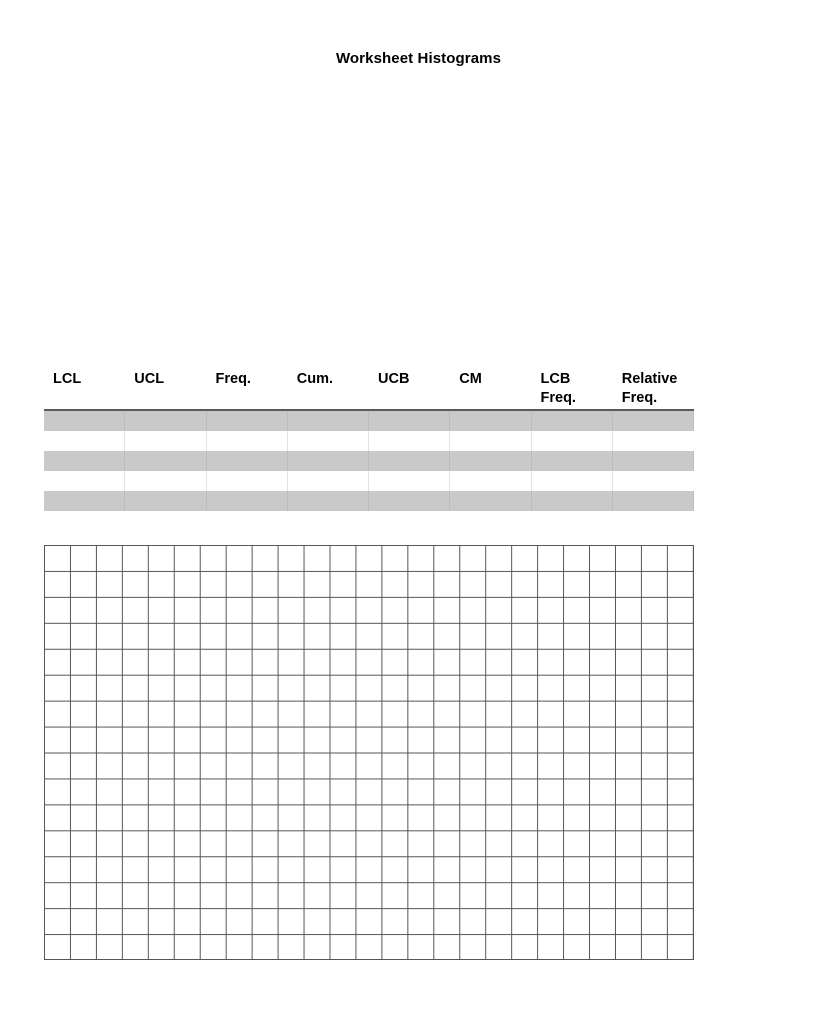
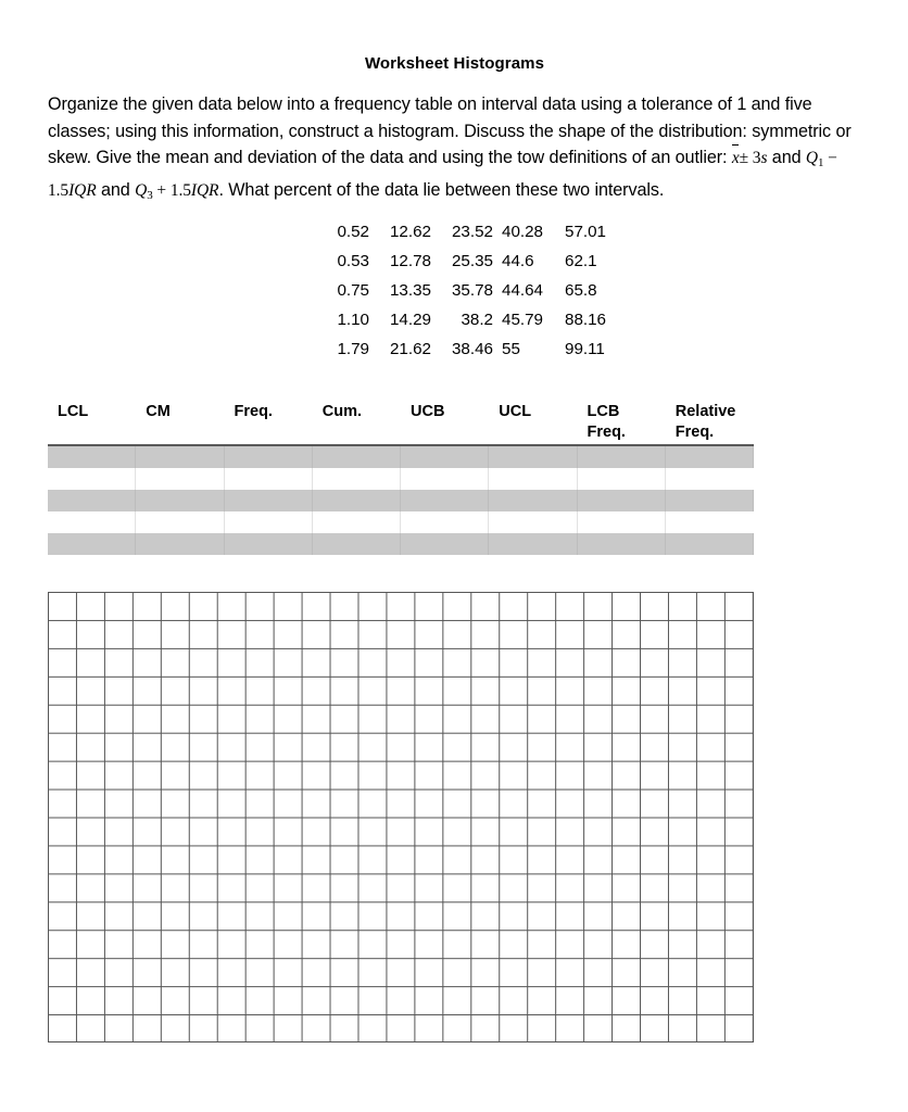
  Worksheet Histograms
+ Organize the given data below into a frequency table on interval data using a tolerance of 1 and five classes; using this information, construct a histogram. Discuss the shape of the distribution: symmetric or skew. Give the mean and deviation of the data and using the tow definitions of an outlier: x± 3s and Q1 − 1.5IQR and Q3 + 1.5IQR. What percent of the data lie between these two intervals.
+ 0.52
+ 12.62
+ 23.52
+ 40.28
+ 57.01
+ 0.53
+ 12.78
+ 25.35
+ 44.6
+ 62.1
+ 0.75
+ 13.35
+ 35.78
+ 44.64
+ 65.8
+ 1.10
+ 14.29
+ 38.2
+ 45.79
+ 88.16
+ 1.79
+ 21.62
+ 38.46
+ 55
+ 99.11
  LCL
- UCL
+ CM
  Freq.
  Cum.
  UCB
- CM
+ UCL
  LCB
  Freq.
  Relative
  Freq.
